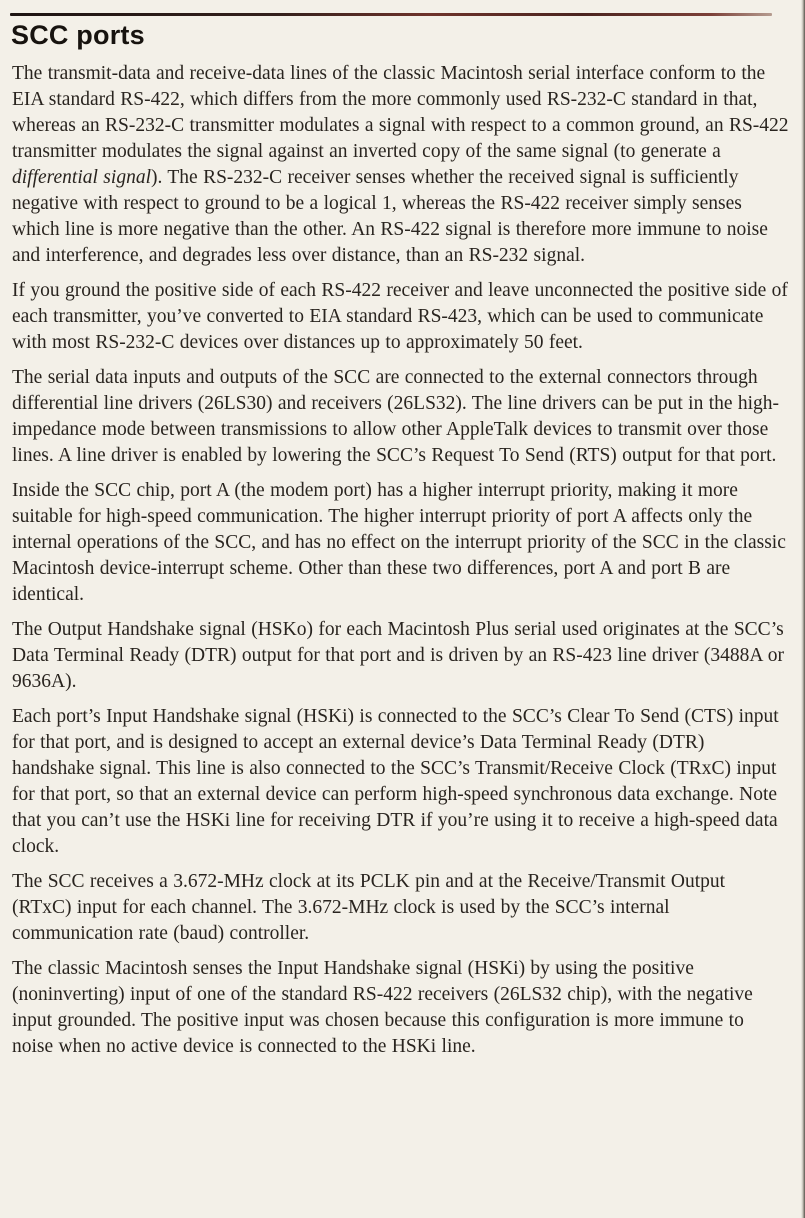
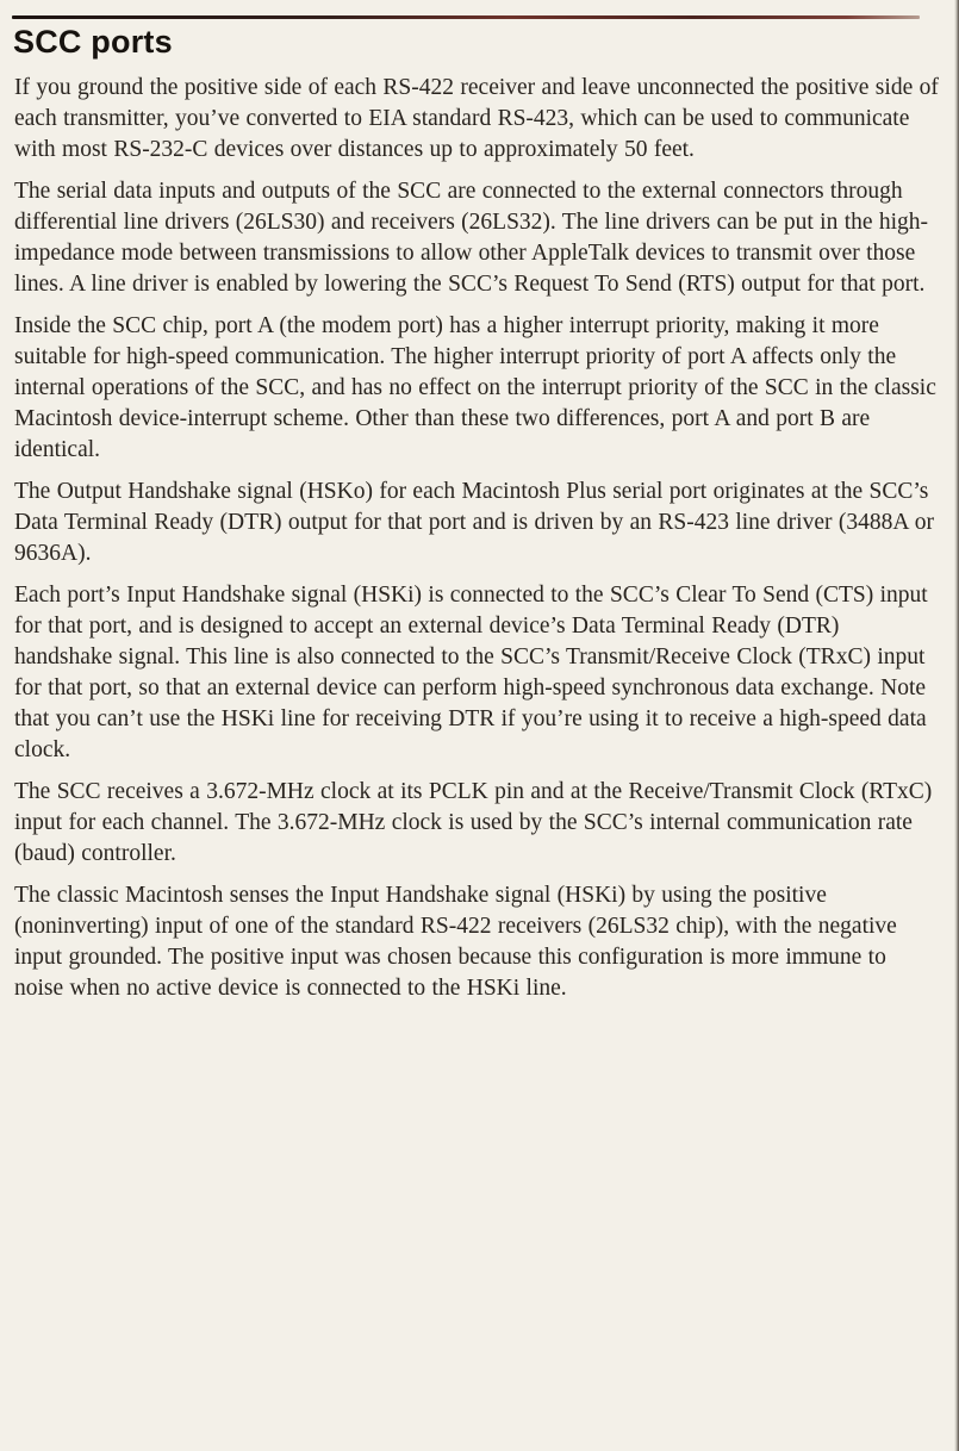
  SCC ports
- The transmit-data and receive-data lines of the classic Macintosh serial interface conform to the EIA standard RS-422, which differs from the more commonly used RS-232-C standard in that, whereas an RS-232-C transmitter modulates a signal with respect to a common ground, an RS-422 transmitter modulates the signal against an inverted copy of the same signal (to generate a differential signal). The RS-232-C receiver senses whether the received signal is sufficiently negative with respect to ground to be a logical 1, whereas the RS-422 receiver simply senses which line is more negative than the other. An RS-422 signal is therefore more immune to noise and interference, and degrades less over distance, than an RS-232 signal.
  If you ground the positive side of each RS-422 receiver and leave unconnected the positive side of each transmitter, you’ve converted to EIA standard RS-423, which can be used to communicate with most RS-232-C devices over distances up to approximately 50 feet.
  The serial data inputs and outputs of the SCC are connected to the external connectors through differential line drivers (26LS30) and receivers (26LS32). The line drivers can be put in the high-impedance mode between transmissions to allow other AppleTalk devices to transmit over those lines. A line driver is enabled by lowering the SCC’s Request To Send (RTS) output for that port.
  Inside the SCC chip, port A (the modem port) has a higher interrupt priority, making it more suitable for high-speed communication. The higher interrupt priority of port A affects only the internal operations of the SCC, and has no effect on the interrupt priority of the SCC in the classic Macintosh device-interrupt scheme. Other than these two differences, port A and port B are identical.
- The Output Handshake signal (HSKo) for each Macintosh Plus serial used originates at the SCC’s Data Terminal Ready (DTR) output for that port and is driven by an RS-423 line driver (3488A or 9636A).
+ The Output Handshake signal (HSKo) for each Macintosh Plus serial port originates at the SCC’s Data Terminal Ready (DTR) output for that port and is driven by an RS-423 line driver (3488A or 9636A).
  Each port’s Input Handshake signal (HSKi) is connected to the SCC’s Clear To Send (CTS) input for that port, and is designed to accept an external device’s Data Terminal Ready (DTR) handshake signal. This line is also connected to the SCC’s Transmit/Receive Clock (TRxC) input for that port, so that an external device can perform high-speed synchronous data exchange. Note that you can’t use the HSKi line for receiving DTR if you’re using it to receive a high-speed data clock.
- The SCC receives a 3.672-MHz clock at its PCLK pin and at the Receive/Transmit Output (RTxC) input for each channel. The 3.672-MHz clock is used by the SCC’s internal communication rate (baud) controller.
+ The SCC receives a 3.672-MHz clock at its PCLK pin and at the Receive/Transmit Clock (RTxC) input for each channel. The 3.672-MHz clock is used by the SCC’s internal communication rate (baud) controller.
  The classic Macintosh senses the Input Handshake signal (HSKi) by using the positive (noninverting) input of one of the standard RS-422 receivers (26LS32 chip), with the negative input grounded. The positive input was chosen because this configuration is more immune to noise when no active device is connected to the HSKi line.
